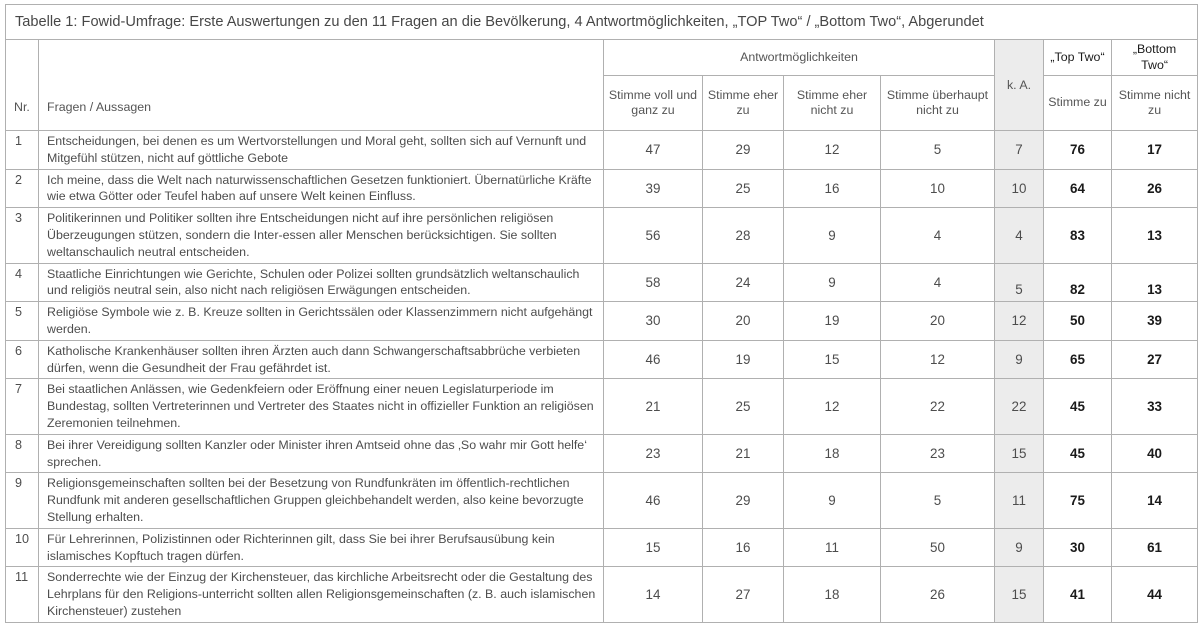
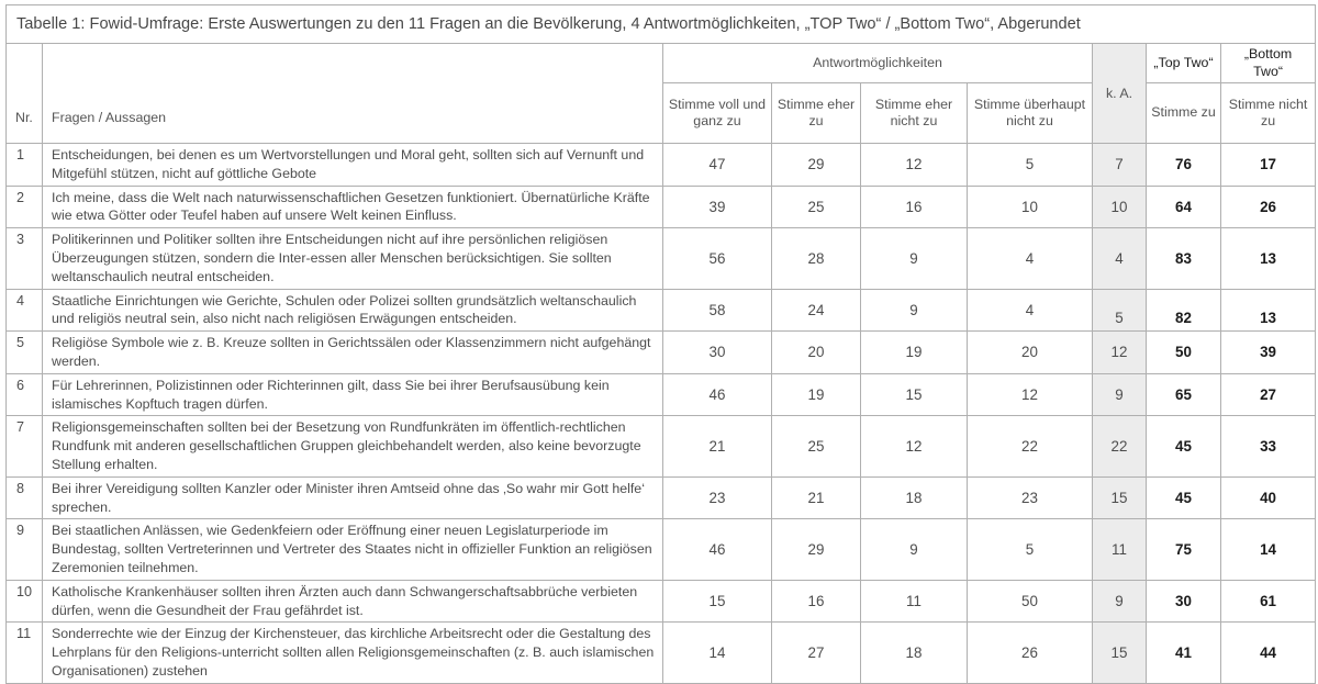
  Tabelle 1: Fowid-Umfrage: Erste Auswertungen zu den 11 Fragen an die Bevölkerung, 4 Antwortmöglichkeiten, „TOP Two“ / „Bottom Two“, Abgerundet
  Nr.	Fragen / Aussagen	Antwortmöglichkeiten	k. A.	„Top Two“	„Bottom Two“
  Stimme voll und ganz zu	Stimme eher zu	Stimme eher nicht zu	Stimme überhaupt nicht zu	Stimme zu	Stimme nicht zu
  1	Entscheidungen, bei denen es um Wertvorstellungen und Moral geht, sollten sich auf Vernunft und Mitgefühl stützen, nicht auf göttliche Gebote	47	29	12	5	7	76	17
  2	Ich meine, dass die Welt nach naturwissenschaftlichen Gesetzen funktioniert. Übernatürliche Kräfte wie etwa Götter oder Teufel haben auf unsere Welt keinen Einfluss.	39	25	16	10	10	64	26
  3	Politikerinnen und Politiker sollten ihre Entscheidungen nicht auf ihre persönlichen religiösen Überzeugungen stützen, sondern die Inter-essen aller Menschen berücksichtigen. Sie sollten weltanschaulich neutral entscheiden.	56	28	9	4	4	83	13
  4	Staatliche Einrichtungen wie Gerichte, Schulen oder Polizei sollten grundsätzlich weltanschaulich und religiös neutral sein, also nicht nach religiösen Erwägungen entscheiden.	58	24	9	4	5	82	13
  5	Religiöse Symbole wie z. B. Kreuze sollten in Gerichtssälen oder Klassenzimmern nicht aufgehängt werden.	30	20	19	20	12	50	39
- 6	Katholische Krankenhäuser sollten ihren Ärzten auch dann Schwangerschaftsabbrüche verbieten dürfen, wenn die Gesundheit der Frau gefährdet ist.	46	19	15	12	9	65	27
+ 6	Für Lehrerinnen, Polizistinnen oder Richterinnen gilt, dass Sie bei ihrer Berufsausübung kein islamisches Kopftuch tragen dürfen.	46	19	15	12	9	65	27
- 7	Bei staatlichen Anlässen, wie Gedenkfeiern oder Eröffnung einer neuen Legislaturperiode im Bundestag, sollten Vertreterinnen und Vertreter des Staates nicht in offizieller Funktion an religiösen Zeremonien teilnehmen.	21	25	12	22	22	45	33
+ 7	Religionsgemeinschaften sollten bei der Besetzung von Rundfunkräten im öffentlich-rechtlichen Rundfunk mit anderen gesellschaftlichen Gruppen gleichbehandelt werden, also keine bevorzugte Stellung erhalten.	21	25	12	22	22	45	33
  8	Bei ihrer Vereidigung sollten Kanzler oder Minister ihren Amtseid ohne das ‚So wahr mir Gott helfe‘ sprechen.	23	21	18	23	15	45	40
- 9	Religionsgemeinschaften sollten bei der Besetzung von Rundfunkräten im öffentlich-rechtlichen Rundfunk mit anderen gesellschaftlichen Gruppen gleichbehandelt werden, also keine bevorzugte Stellung erhalten.	46	29	9	5	11	75	14
+ 9	Bei staatlichen Anlässen, wie Gedenkfeiern oder Eröffnung einer neuen Legislaturperiode im Bundestag, sollten Vertreterinnen und Vertreter des Staates nicht in offizieller Funktion an religiösen Zeremonien teilnehmen.	46	29	9	5	11	75	14
- 10	Für Lehrerinnen, Polizistinnen oder Richterinnen gilt, dass Sie bei ihrer Berufsausübung kein islamisches Kopftuch tragen dürfen.	15	16	11	50	9	30	61
+ 10	Katholische Krankenhäuser sollten ihren Ärzten auch dann Schwangerschaftsabbrüche verbieten dürfen, wenn die Gesundheit der Frau gefährdet ist.	15	16	11	50	9	30	61
- 11	Sonderrechte wie der Einzug der Kirchensteuer, das kirchliche Arbeitsrecht oder die Gestaltung des Lehrplans für den Religions-unterricht sollten allen Religionsgemeinschaften (z. B. auch islamischen Kirchensteuer) zustehen	14	27	18	26	15	41	44
+ 11	Sonderrechte wie der Einzug der Kirchensteuer, das kirchliche Arbeitsrecht oder die Gestaltung des Lehrplans für den Religions-unterricht sollten allen Religionsgemeinschaften (z. B. auch islamischen Organisationen) zustehen	14	27	18	26	15	41	44
